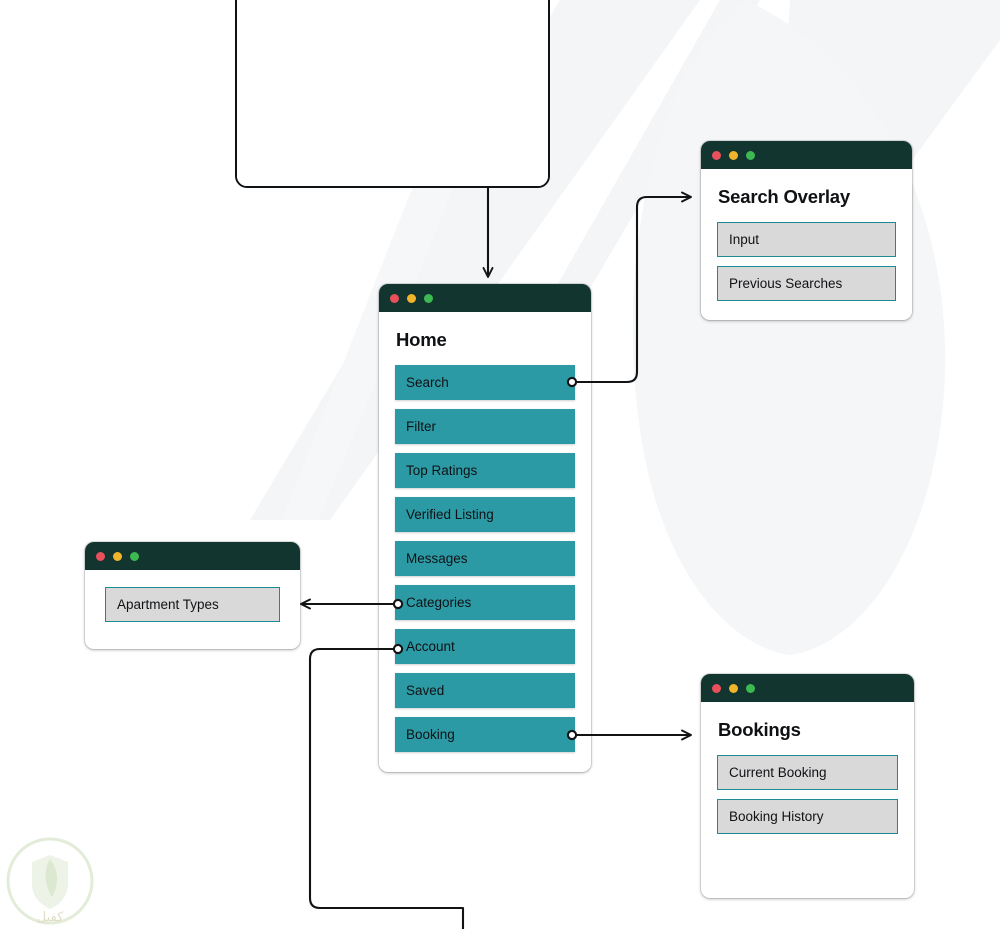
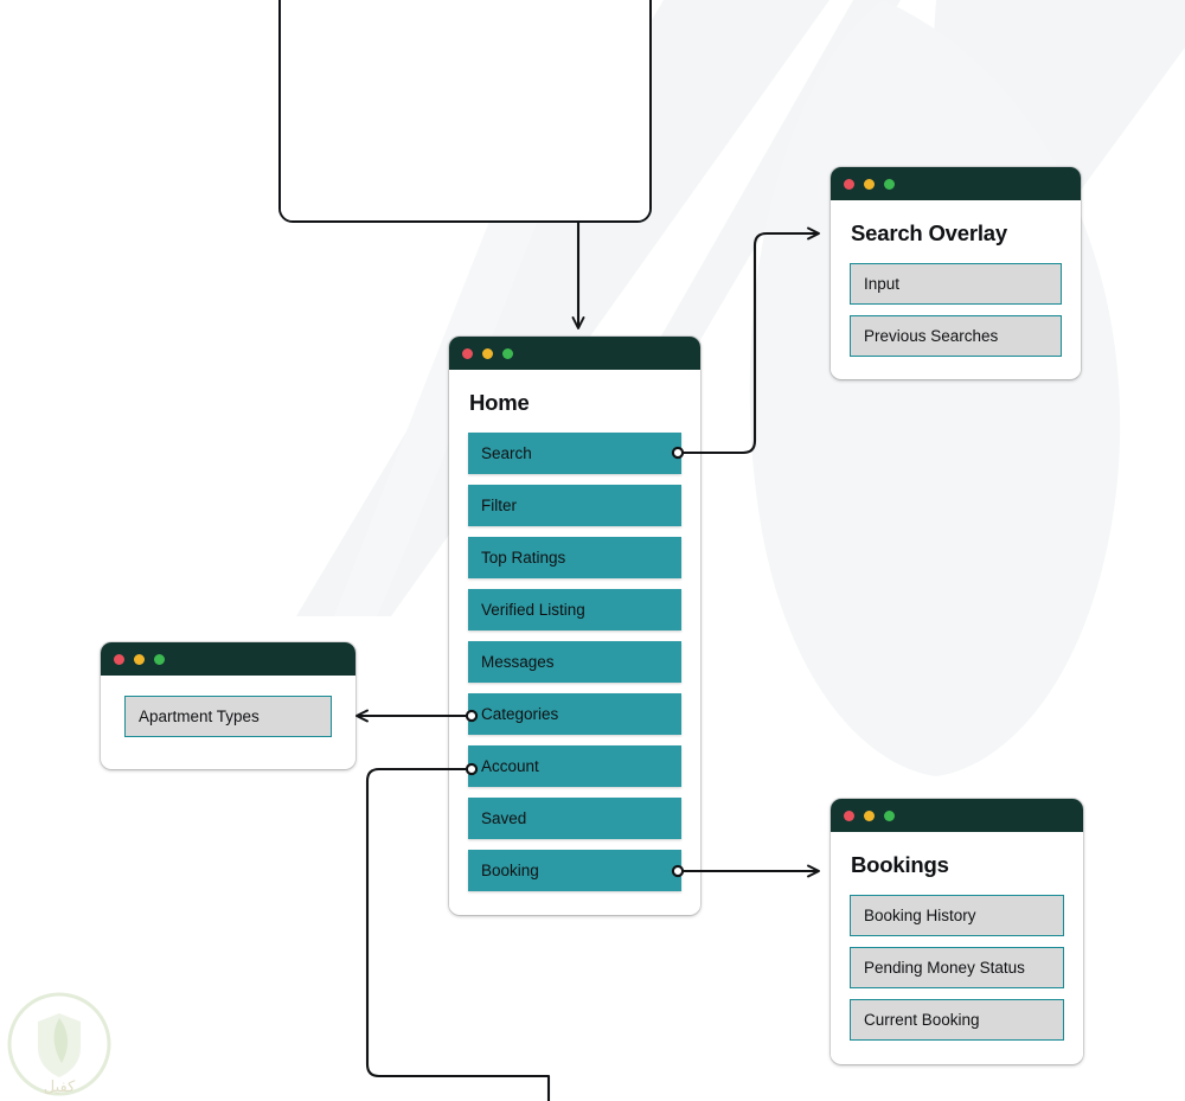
  كفيل
  Home
  Search
  Filter
  Top Ratings
  Verified Listing
  Messages
  Categories
  Account
  Saved
  Booking
  Search Overlay
  Input
  Previous Searches
  Bookings
- Current Booking
+ Booking History
+ Pending Money Status
- Booking History
+ Current Booking
  Apartment Types
